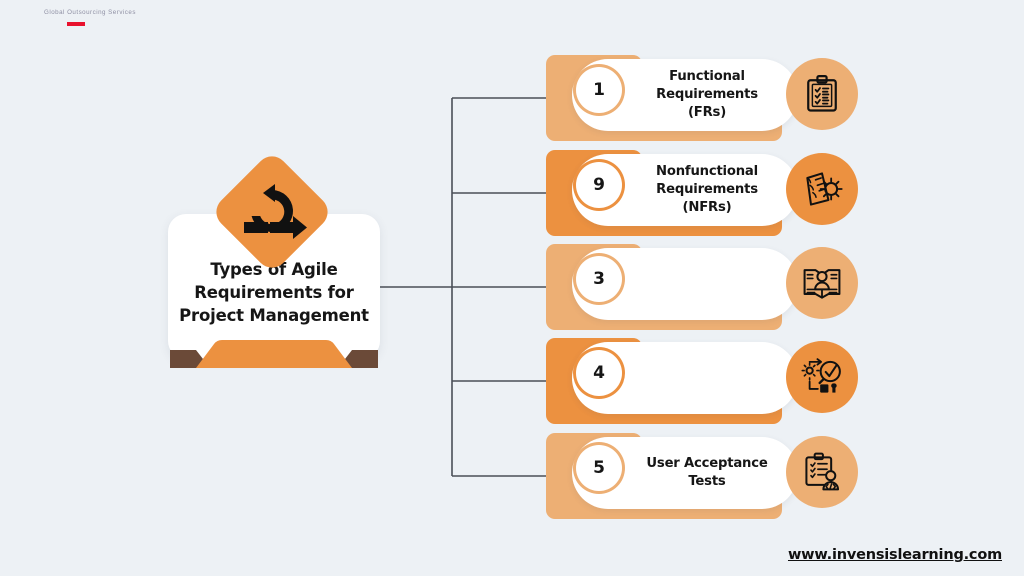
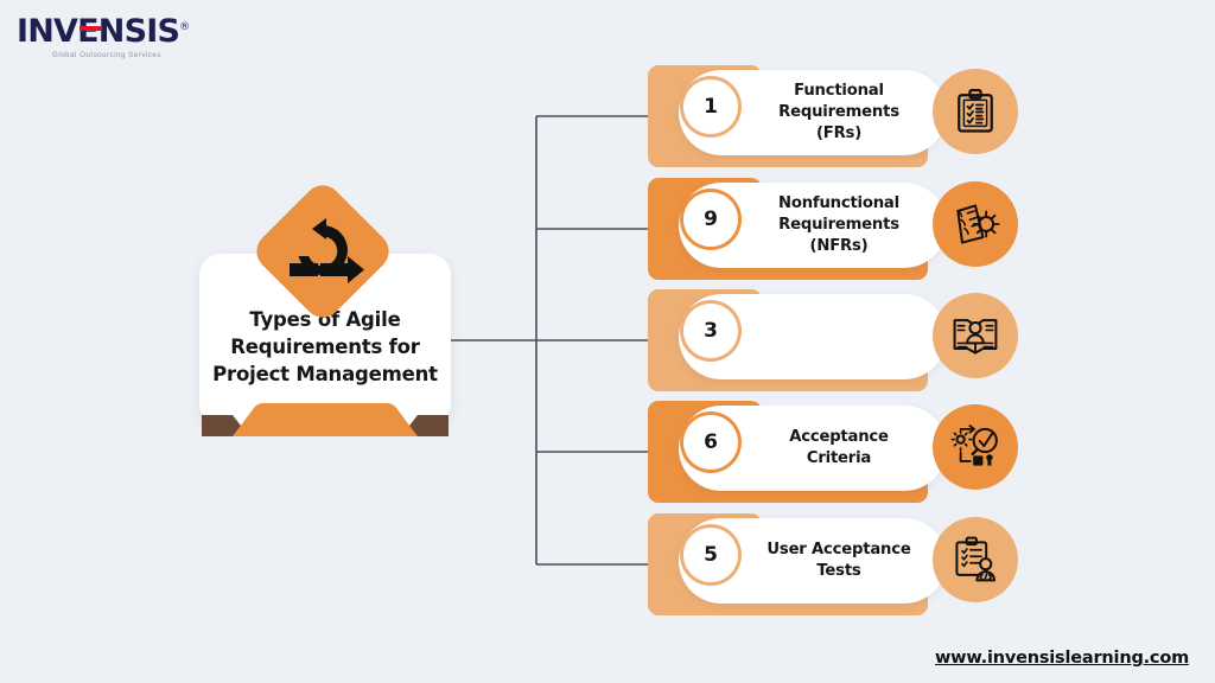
+ INVENSIS®
  Types of Agile
  Requirements for
  Project Management
  1
  Functional
  Requirements
  (FRs)
  9
  Nonfunctional
  Requirements
  (NFRs)
  3
- 4
+ 6
+ Acceptance
+ Criteria
  5
  User Acceptance
  Tests
  www.invensislearning.com
